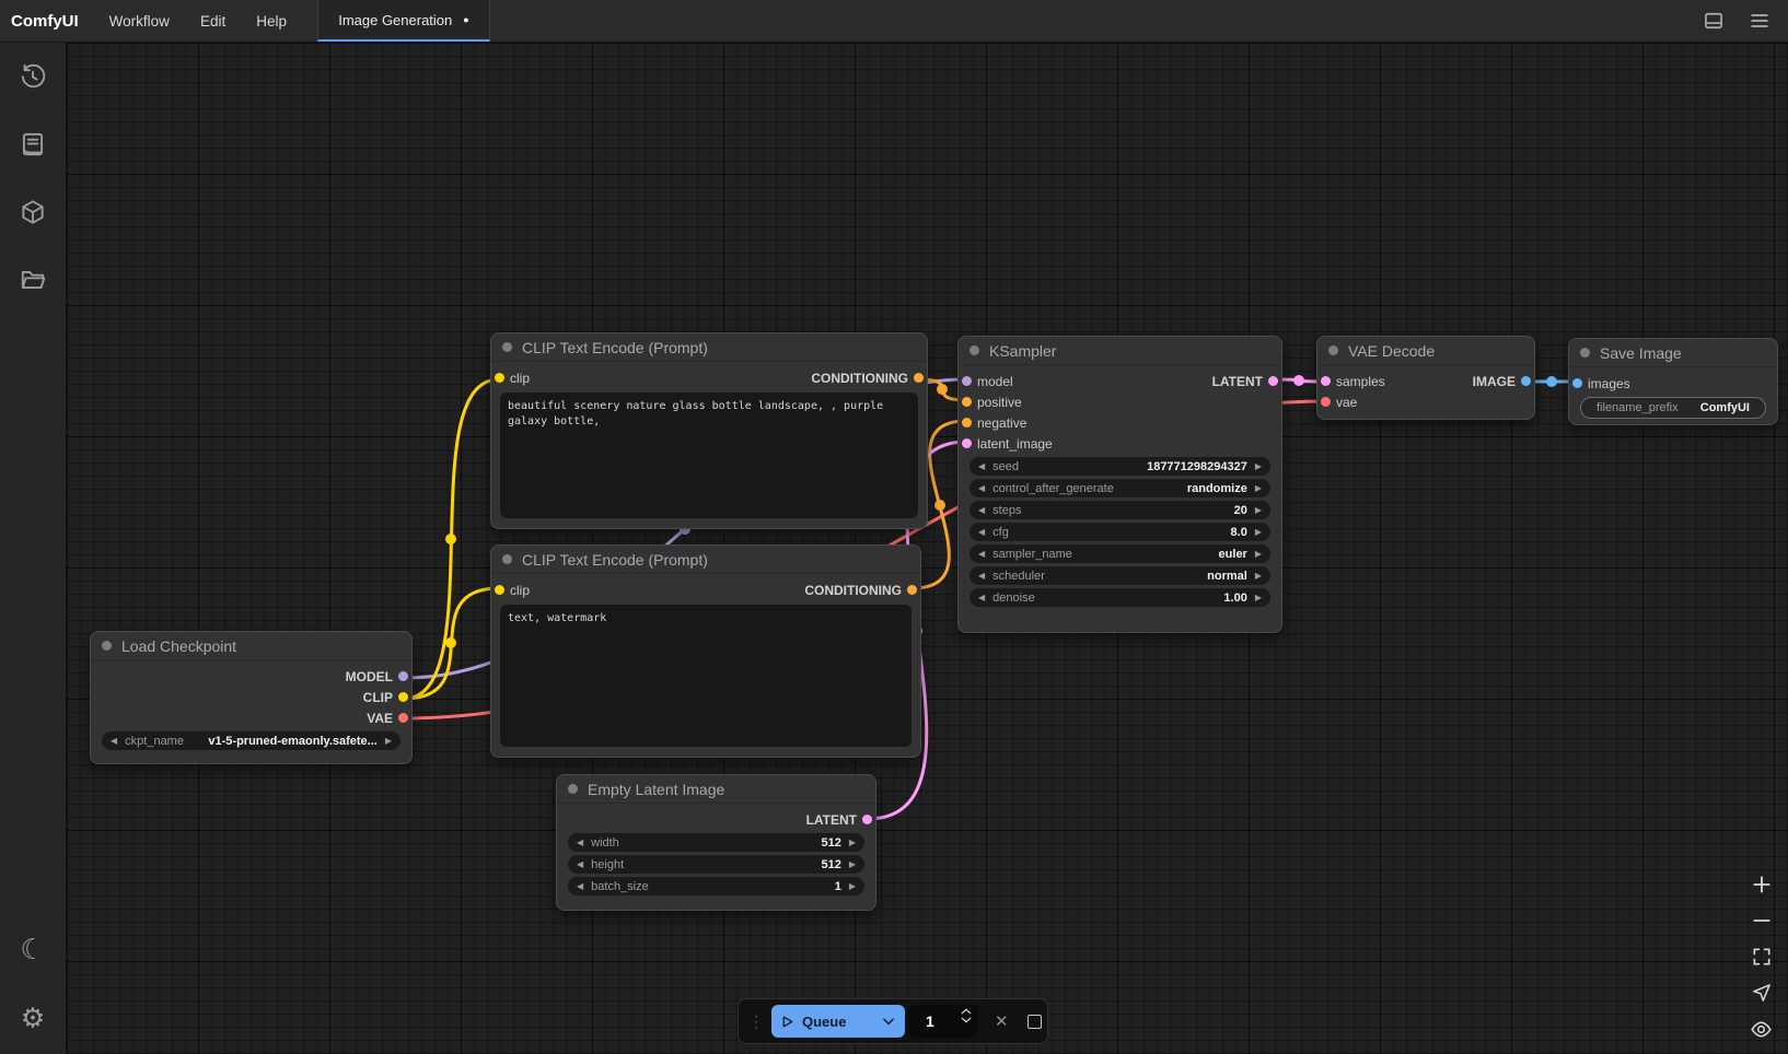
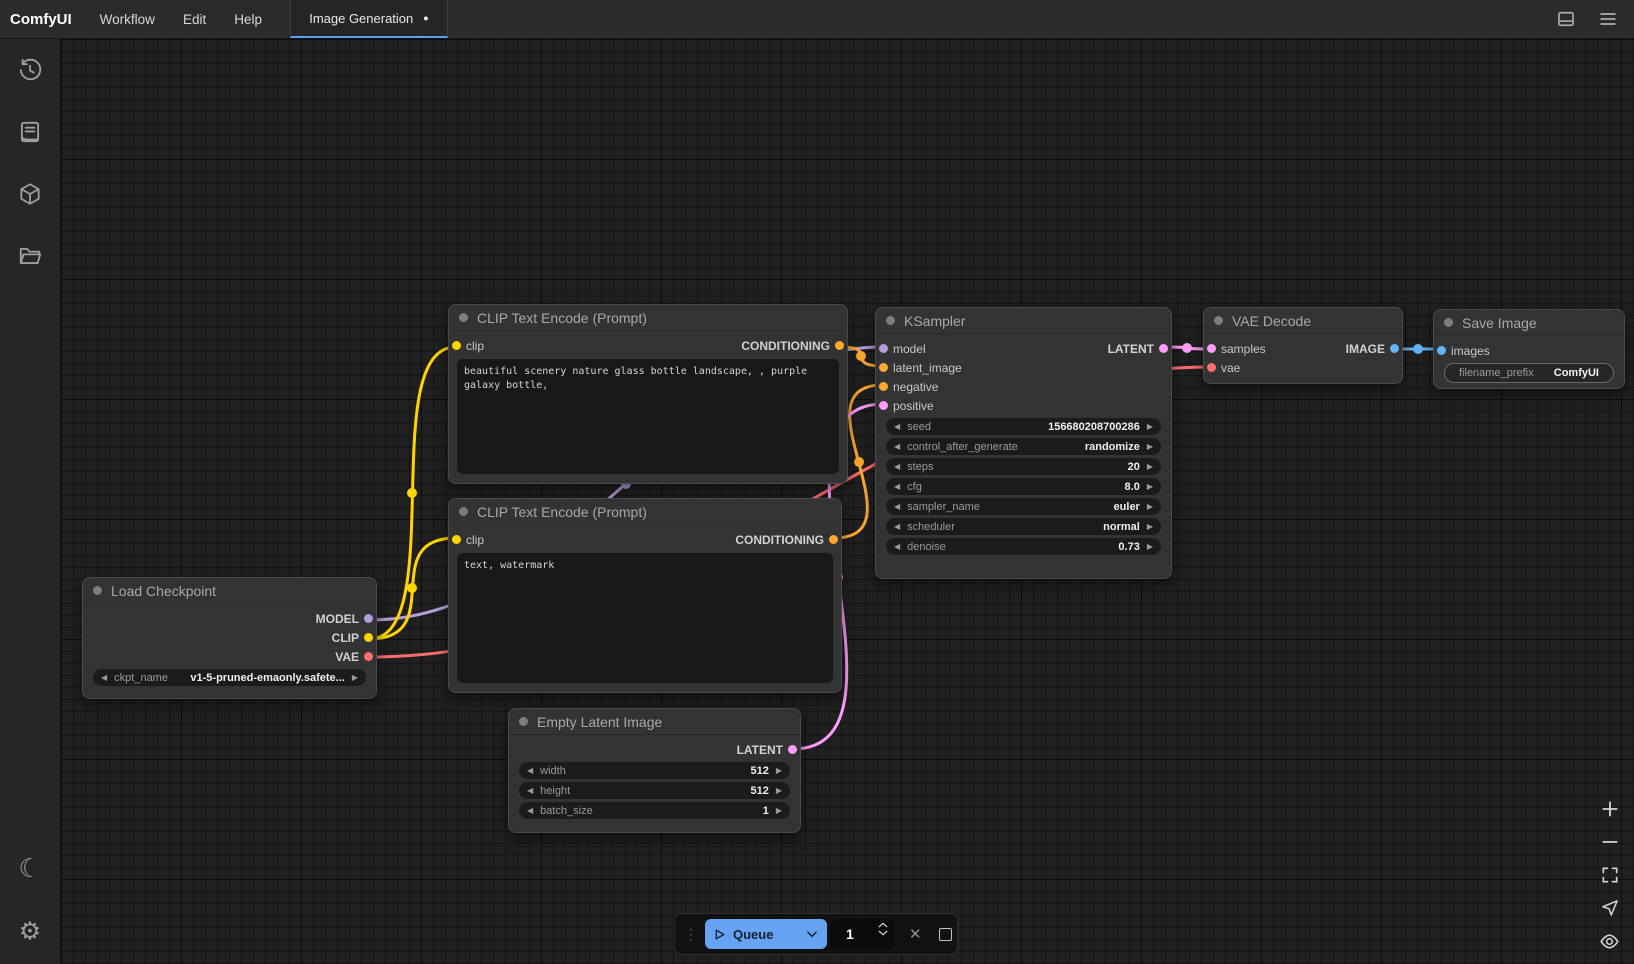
  ComfyUI
  Workflow
  Edit
  Help
  Image Generation
  ●
  ☾
  ⚙
  Load Checkpoint
  MODEL
  CLIP
  VAE
  ◀
  ckpt_name
  v1-5-pruned-emaonly.safete...
  ▶
  CLIP Text Encode (Prompt)
  clip
  CONDITIONING
  beautiful scenery nature glass bottle landscape, , purple galaxy bottle,
  CLIP Text Encode (Prompt)
  clip
  CONDITIONING
  text, watermark
  KSampler
  model
  LATENT
- positive
+ latent_image
  negative
- latent_image
+ positive
  ◀
  seed
- 187771298294327
+ 156680208700286
  ▶
  ◀
  control_after_generate
  randomize
  ▶
  ◀
  steps
  20
  ▶
  ◀
  cfg
  8.0
  ▶
  ◀
  sampler_name
  euler
  ▶
  ◀
  scheduler
  normal
  ▶
  ◀
  denoise
- 1.00
+ 0.73
  ▶
  VAE Decode
  samples
  IMAGE
  vae
  Save Image
  images
  filename_prefix
  ComfyUI
  Empty Latent Image
  LATENT
  ◀
  width
  512
  ▶
  ◀
  height
  512
  ▶
  ◀
  batch_size
  1
  ▶
  ⋮
  Queue
  1
  ✕
